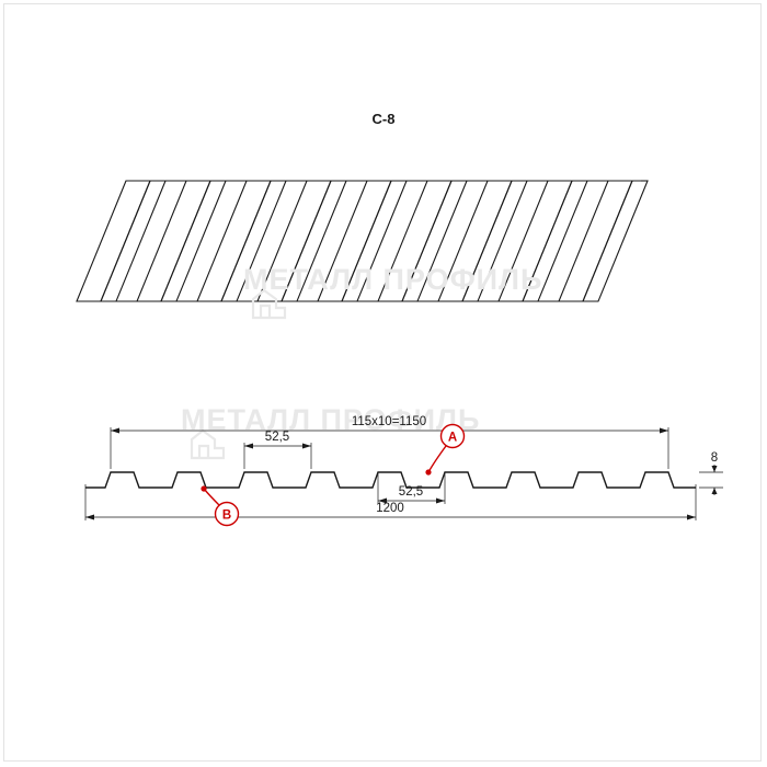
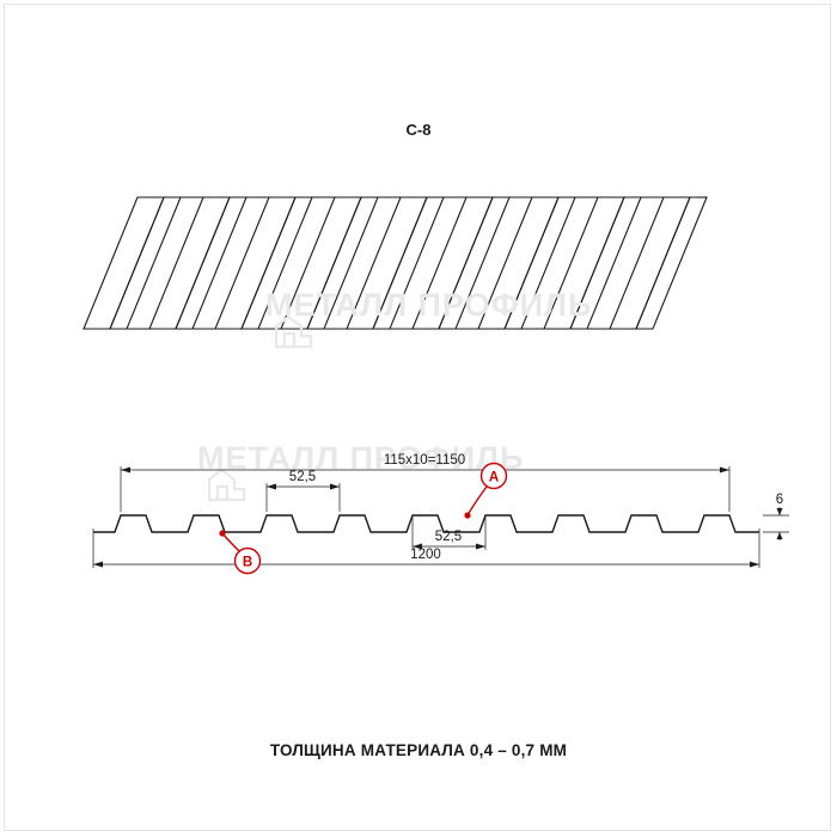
  С-8
  МЕТАЛЛ ПРОФИЛЬ
  МЕТАЛЛ ПРОФИЛЬ
  115х10=1150
  52,5
  52,5
  1200
- 8
+ 6
  A
  B
+ ТОЛЩИНА МАТЕРИАЛА 0,4 – 0,7 ММ
